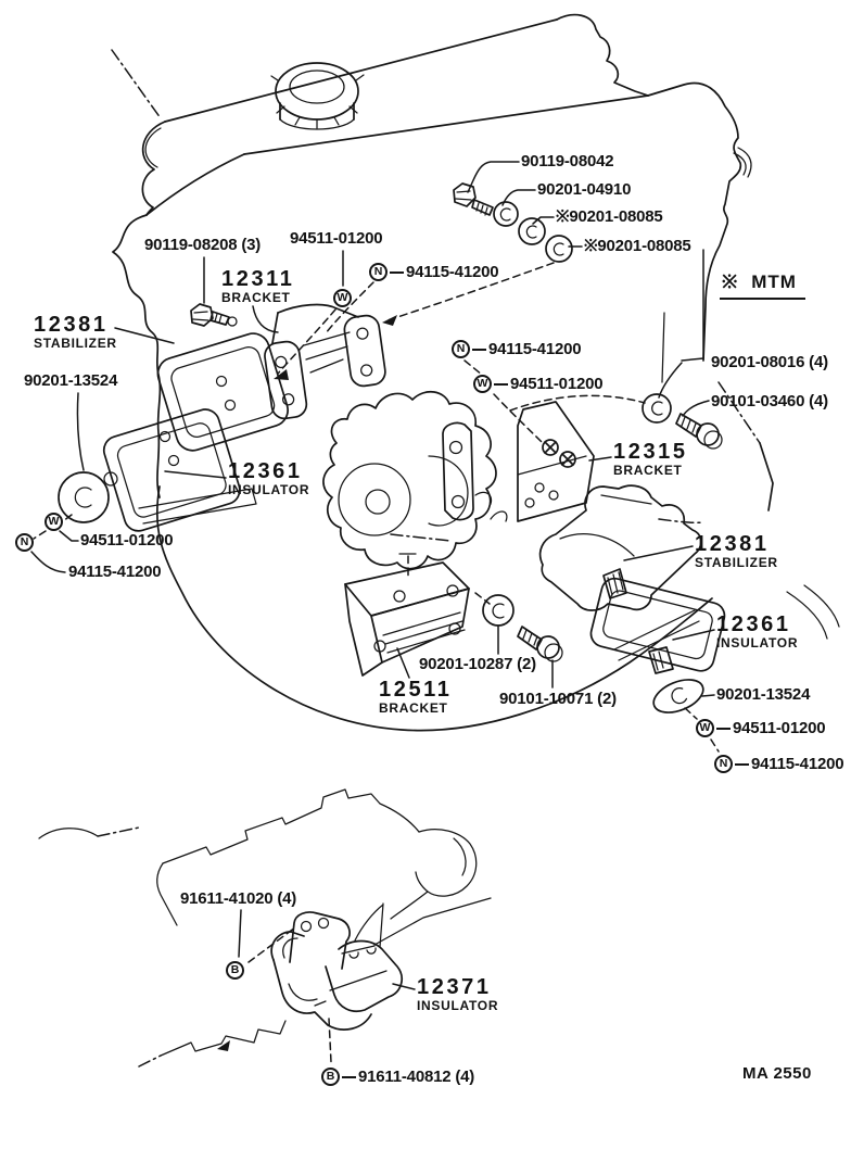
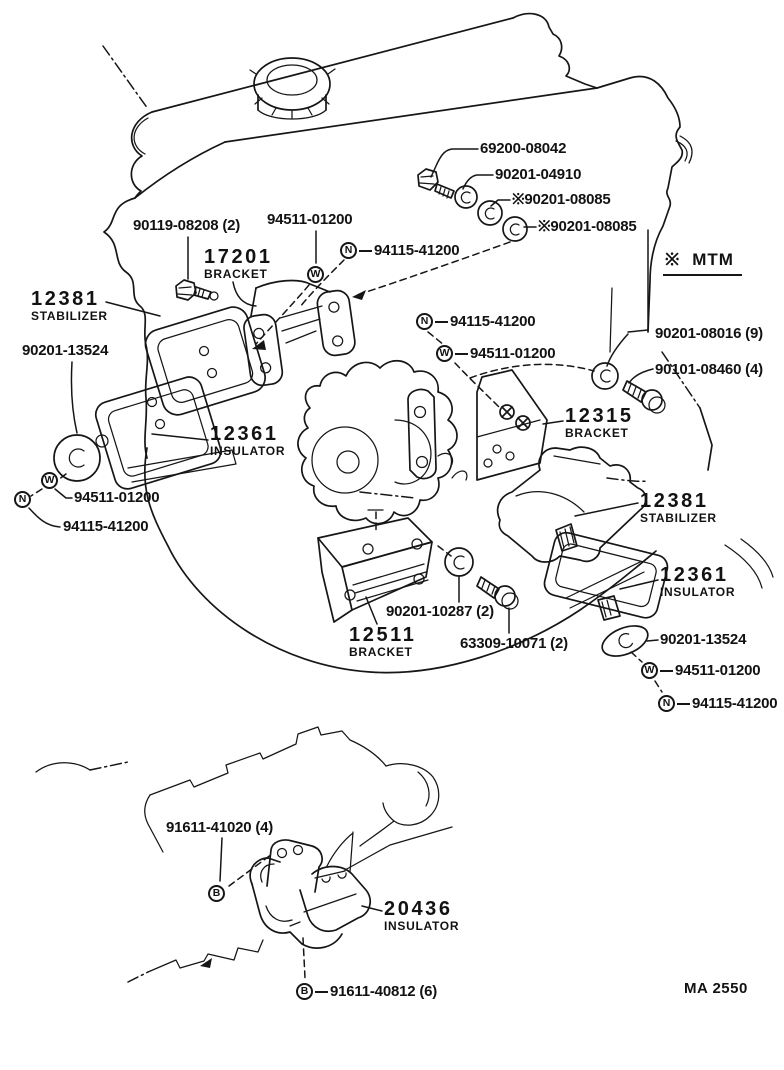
- 90119-08042
+ 69200-08042
  90201-04910
  ※90201-08085
  ※90201-08085
- 90119-08208 (3)
+ 90119-08208 (2)
  94511-01200
  N
  94115-41200
- 12311
+ 17201
  BRACKET
  12381
  STABILIZER
  90201-13524
  12361
  INSULATOR
  94511-01200
  94115-41200
  N
  94115-41200
  W
  94511-01200
- 90201-08016 (4)
+ 90201-08016 (9)
- 90101-03460 (4)
+ 90101-08460 (4)
  12315
  BRACKET
  12381
  STABILIZER
  12361
  INSULATOR
  90201-10287 (2)
  12511
  BRACKET
- 90101-10071 (2)
+ 63309-10071 (2)
  90201-13524
  W
  94511-01200
  N
  94115-41200
  91611-41020 (4)
- 12371
+ 20436
  INSULATOR
  B
- 91611-40812 (4)
+ 91611-40812 (6)
  W
  W
  N
  B
  ※ MTM
  MA 2550
